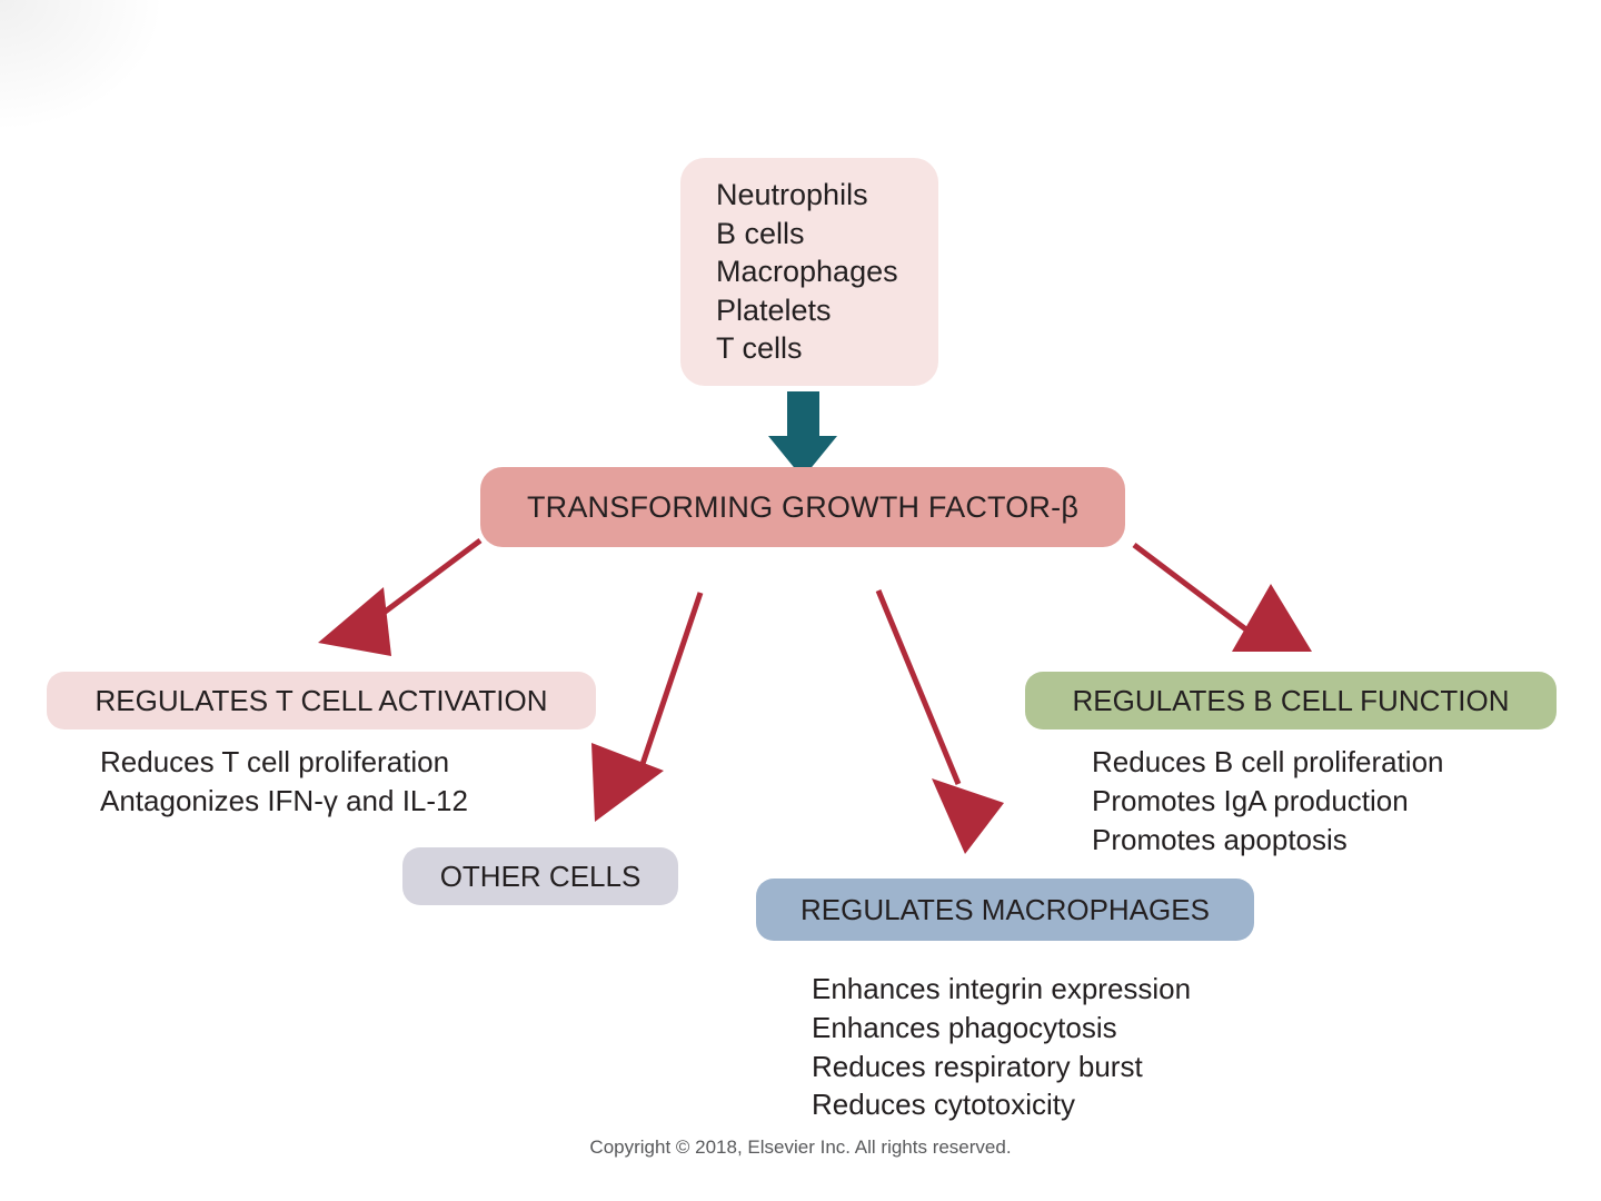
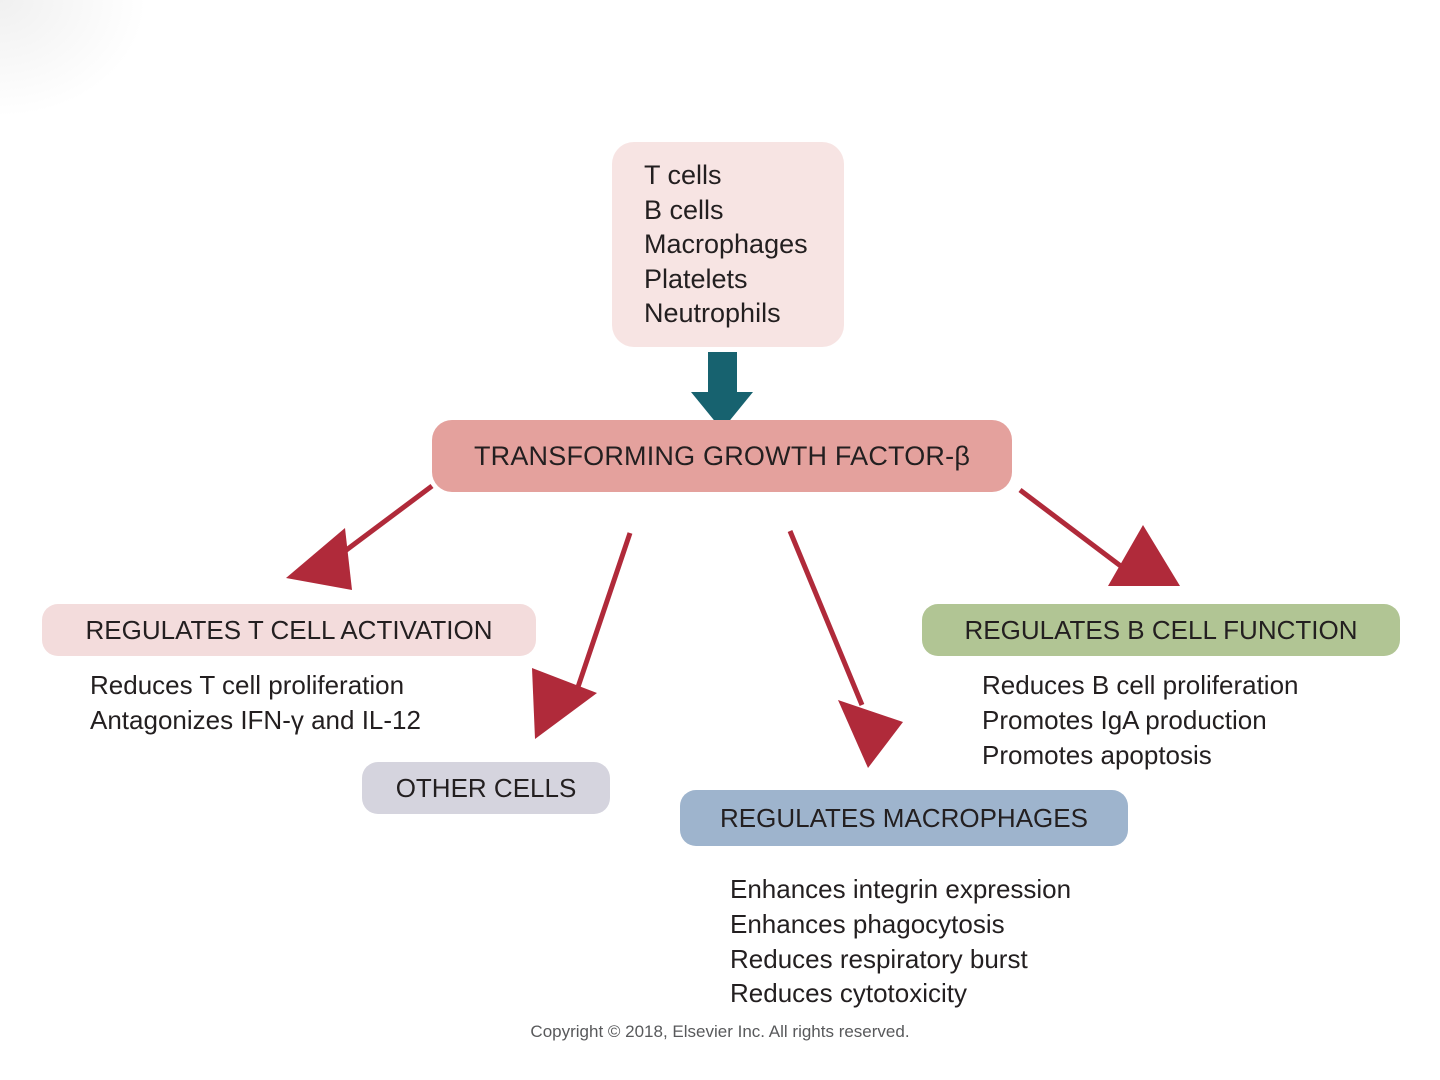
- Neutrophils
+ T cells
  B cells
  Macrophages
  Platelets
- T cells
+ Neutrophils
  TRANSFORMING GROWTH FACTOR-β
  REGULATES T CELL ACTIVATION
  Reduces T cell proliferation
  Antagonizes IFN-γ and IL-12
  OTHER CELLS
  REGULATES MACROPHAGES
  Enhances integrin expression
  Enhances phagocytosis
  Reduces respiratory burst
  Reduces cytotoxicity
  REGULATES B CELL FUNCTION
  Reduces B cell proliferation
  Promotes IgA production
  Promotes apoptosis
  Copyright © 2018, Elsevier Inc. All rights reserved.
